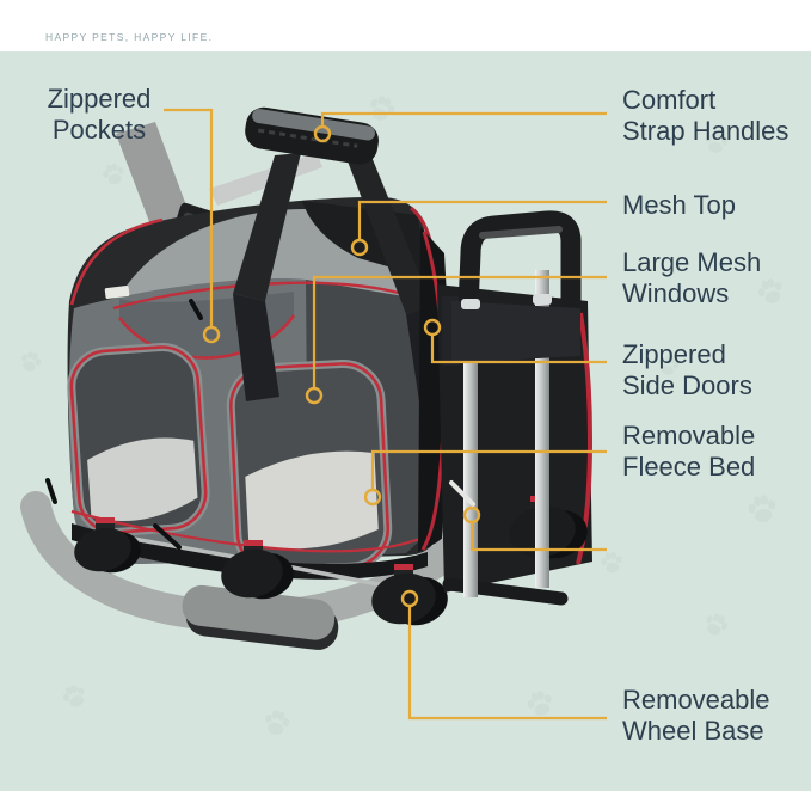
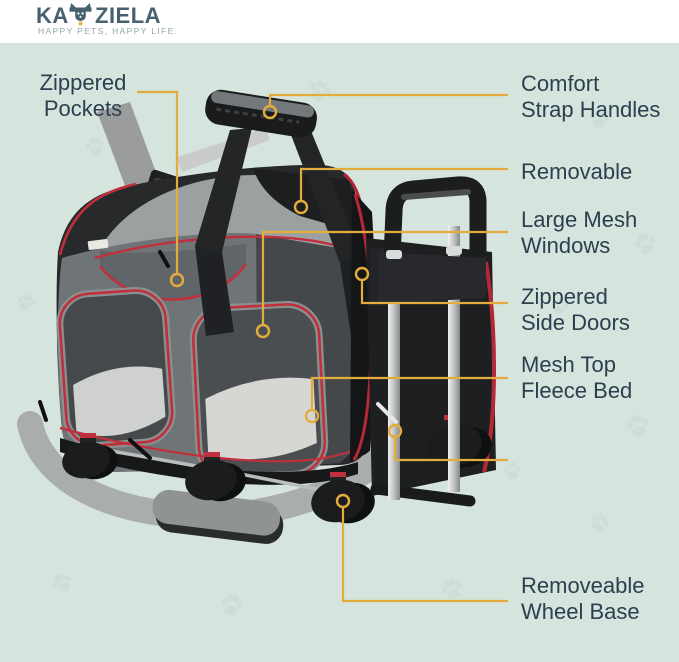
+ KA
+ ZIELA
  HAPPY PETS, HAPPY LIFE.
  Zippered
  Pockets
  Comfort
  Strap Handles
- Mesh Top
+ Removable
  Large Mesh
  Windows
  Zippered
  Side Doors
- Removable
+ Mesh Top
  Fleece Bed
  Removeable
  Wheel Base
